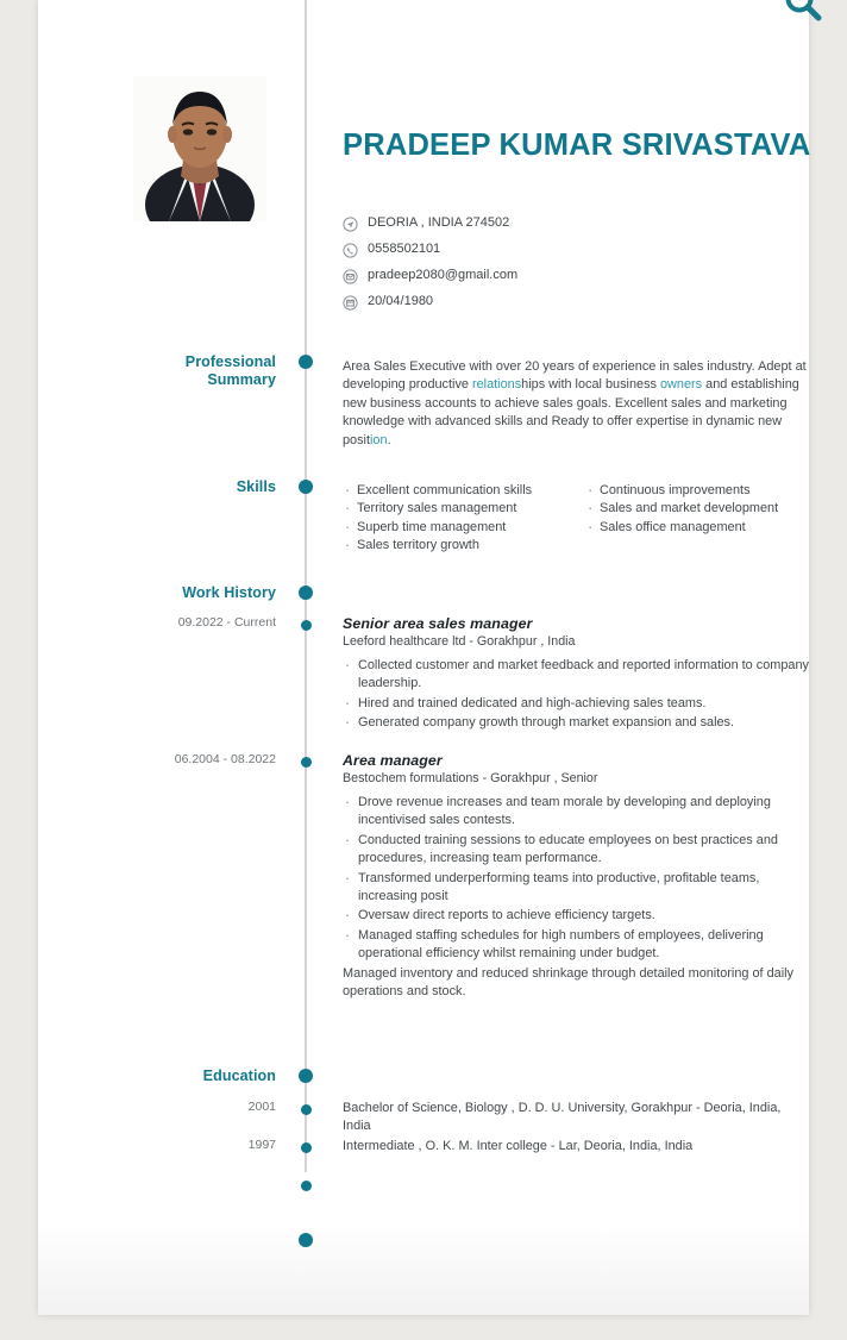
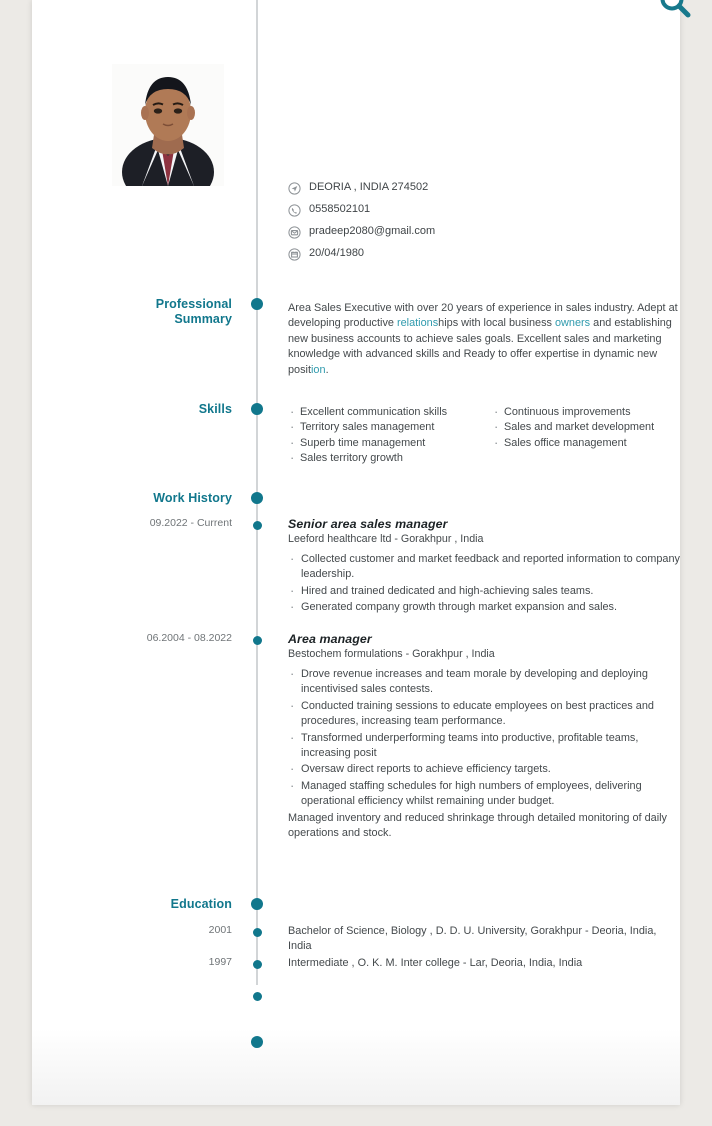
- PRADEEP KUMAR SRIVASTAVA
  DEORIA , INDIA 274502
  0558502101
  pradeep2080@gmail.com
  20/04/1980
  Professional
  Summary
  Area Sales Executive with over 20 years of experience in sales industry. Adept at developing productive relationships with local business owners and establishing new business accounts to achieve sales goals. Excellent sales and marketing knowledge with advanced skills and Ready to offer expertise in dynamic new position.
  Skills
  Excellent communication skills
  Territory sales management
  Superb time management
  Sales territory growth
  Continuous improvements
  Sales and market development
  Sales office management
  Work History
  09.2022 - Current
  Senior area sales manager
  Leeford healthcare ltd - Gorakhpur , India
  Collected customer and market feedback and reported information to company leadership.
  Hired and trained dedicated and high-achieving sales teams.
  Generated company growth through market expansion and sales.
  06.2004 - 08.2022
  Area manager
- Bestochem formulations - Gorakhpur , Senior
+ Bestochem formulations - Gorakhpur , India
  Drove revenue increases and team morale by developing and deploying incentivised sales contests.
  Conducted training sessions to educate employees on best practices and procedures, increasing team performance.
  Transformed underperforming teams into productive, profitable teams, increasing posit
  Oversaw direct reports to achieve efficiency targets.
  Managed staffing schedules for high numbers of employees, delivering operational efficiency whilst remaining under budget.
  Managed inventory and reduced shrinkage through detailed monitoring of daily operations and stock.
  Education
  2001
  Bachelor of Science, Biology , D. D. U. University, Gorakhpur - Deoria, India, India
  1997
  Intermediate , O. K. M. Inter college - Lar, Deoria, India, India
